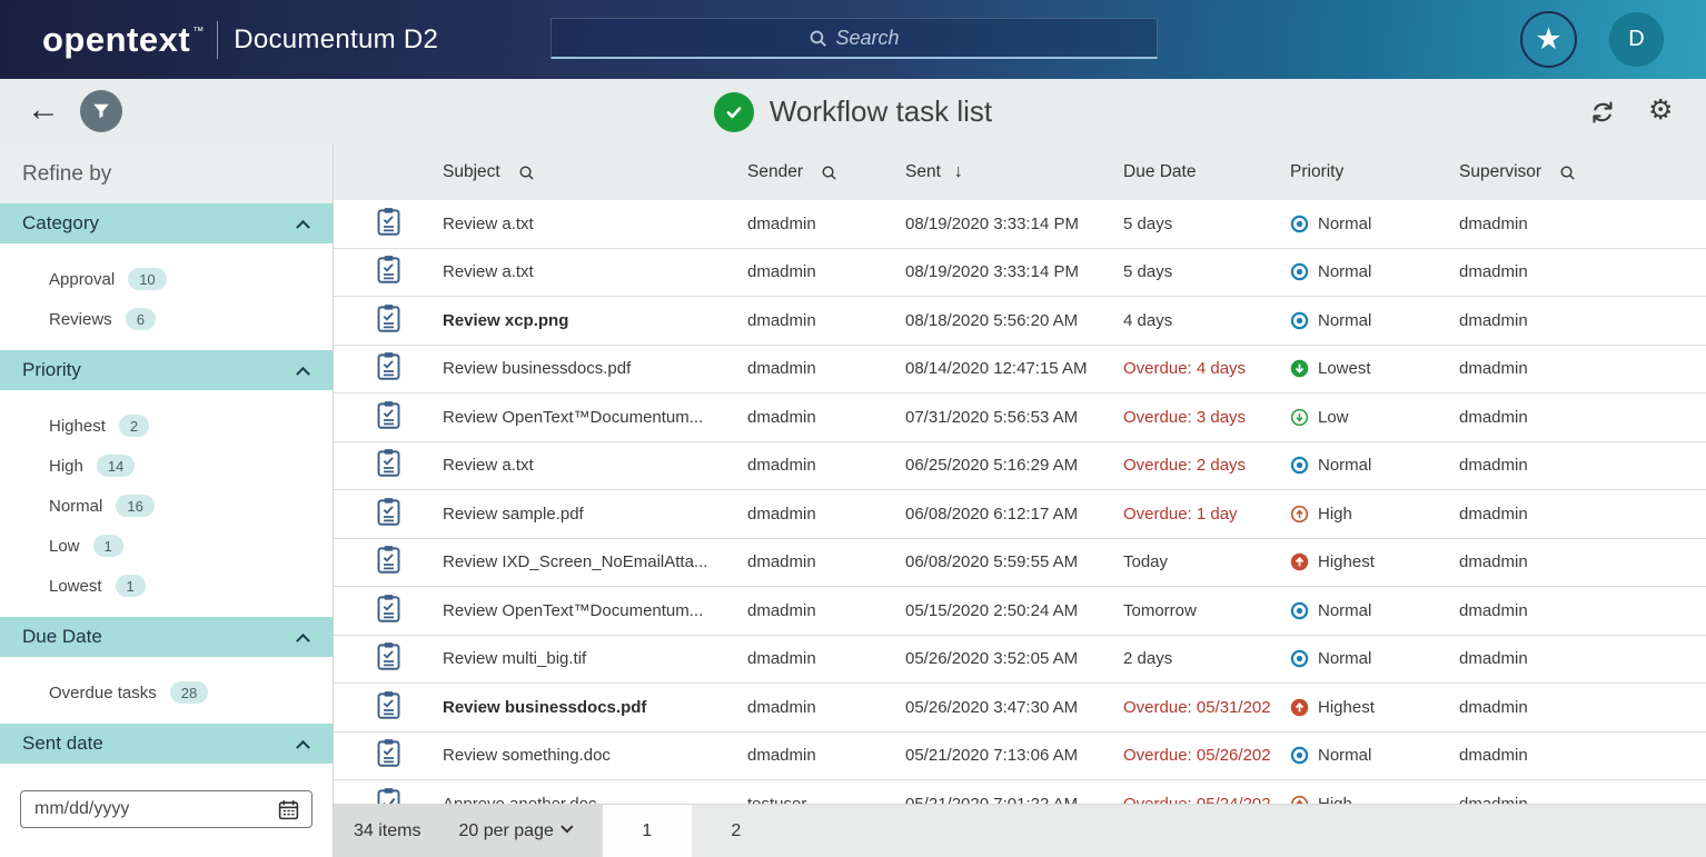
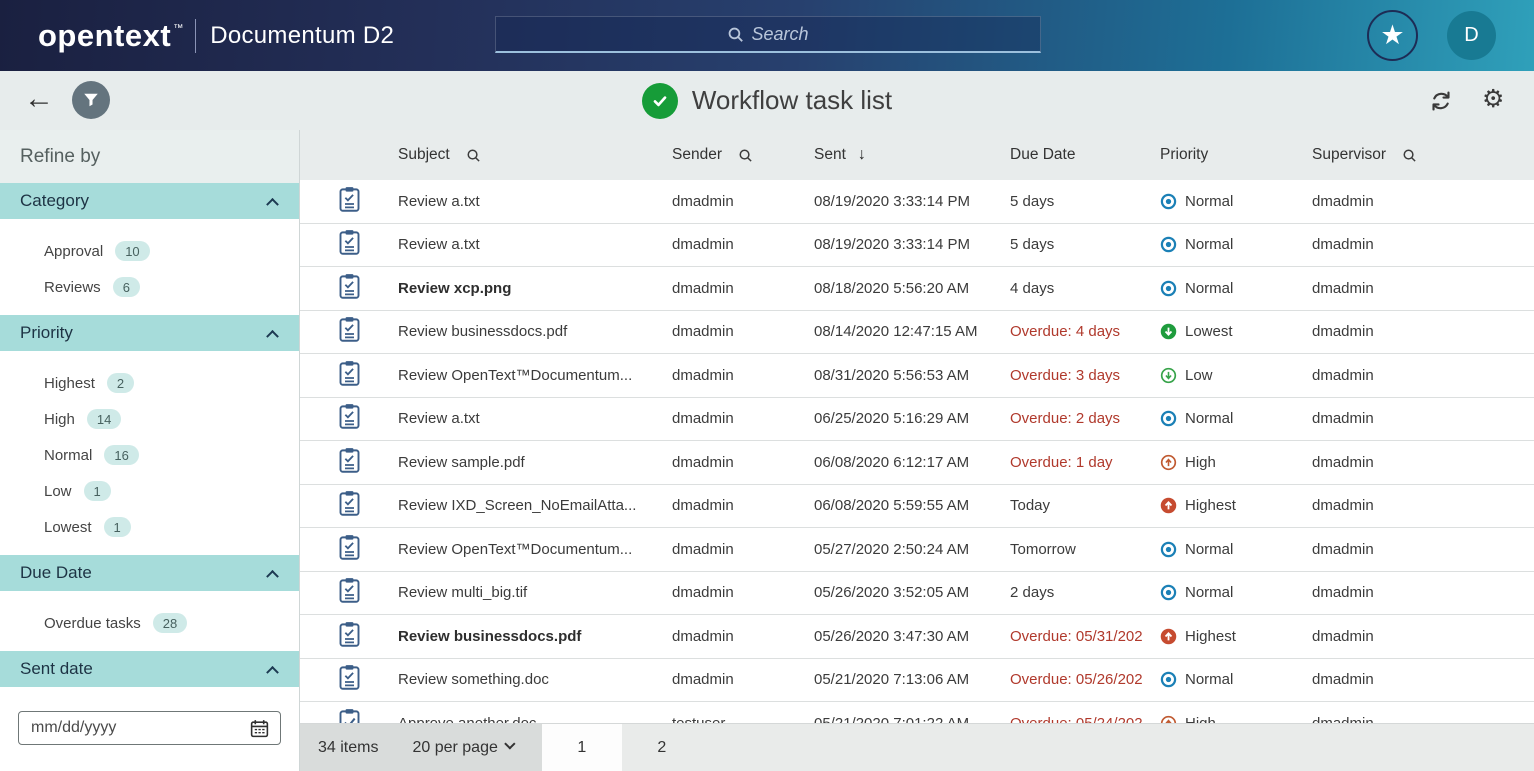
  opentext
  ™
  Documentum D2
  Search
  ★
  D
  ←
  Workflow task list
  ⚙
  Refine by
  Category
  Approval
  10
  Reviews
  6
  Priority
  Highest
  2
  High
  14
  Normal
  16
  Low
  1
  Lowest
  1
  Due Date
  Overdue tasks
  28
  Sent date
  mm/dd/yyyy
  Subject
  Sender
  Sent
  ↓
  Due Date
  Priority
  Supervisor
  Review a.txt
  dmadmin
  08/19/2020 3:33:14 PM
  5 days
  Normal
  dmadmin
  Review a.txt
  dmadmin
  08/19/2020 3:33:14 PM
  5 days
  Normal
  dmadmin
  Review xcp.png
  dmadmin
  08/18/2020 5:56:20 AM
  4 days
  Normal
  dmadmin
  Review businessdocs.pdf
  dmadmin
  08/14/2020 12:47:15 AM
  Overdue: 4 days
  Lowest
  dmadmin
  Review OpenText™Documentum...
  dmadmin
- 07/31/2020 5:56:53 AM
+ 08/31/2020 5:56:53 AM
  Overdue: 3 days
  Low
  dmadmin
  Review a.txt
  dmadmin
  06/25/2020 5:16:29 AM
  Overdue: 2 days
  Normal
  dmadmin
  Review sample.pdf
  dmadmin
  06/08/2020 6:12:17 AM
  Overdue: 1 day
  High
  dmadmin
  Review IXD_Screen_NoEmailAtta...
  dmadmin
  06/08/2020 5:59:55 AM
  Today
  Highest
  dmadmin
  Review OpenText™Documentum...
  dmadmin
- 05/15/2020 2:50:24 AM
+ 05/27/2020 2:50:24 AM
  Tomorrow
  Normal
  dmadmin
  Review multi_big.tif
  dmadmin
  05/26/2020 3:52:05 AM
  2 days
  Normal
  dmadmin
  Review businessdocs.pdf
  dmadmin
  05/26/2020 3:47:30 AM
  Overdue: 05/31/202
  Highest
  dmadmin
  Review something.doc
  dmadmin
  05/21/2020 7:13:06 AM
  Overdue: 05/26/202
  Normal
  dmadmin
  34 items
  20 per page
  1
  2
